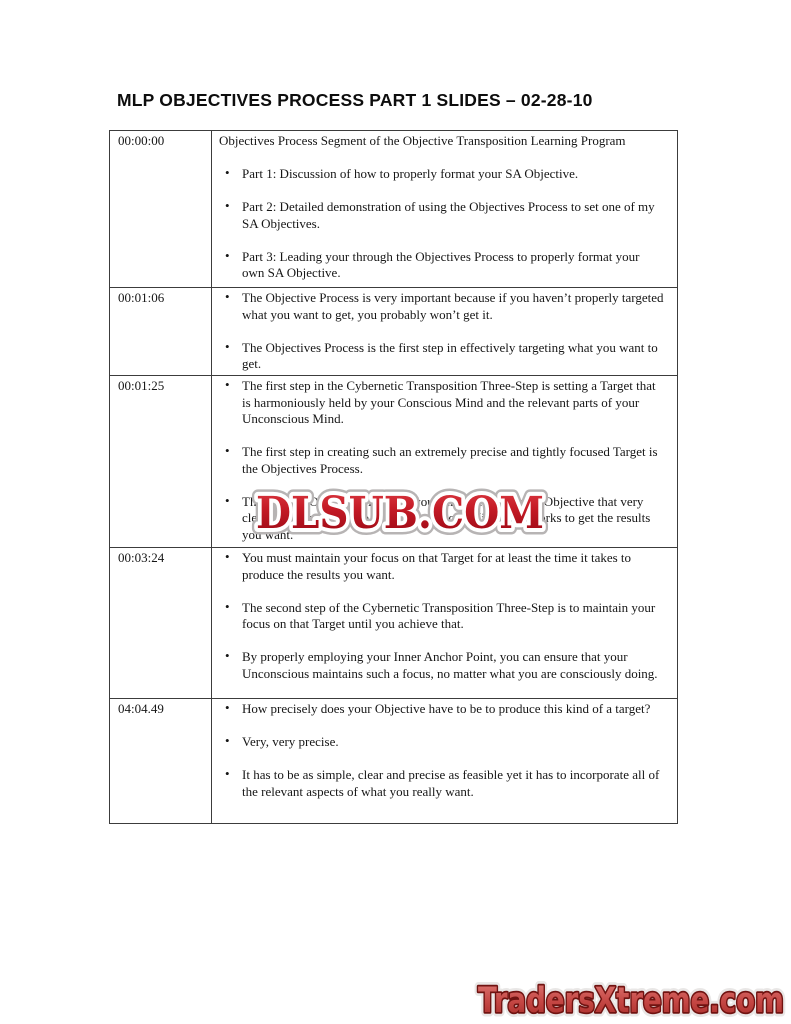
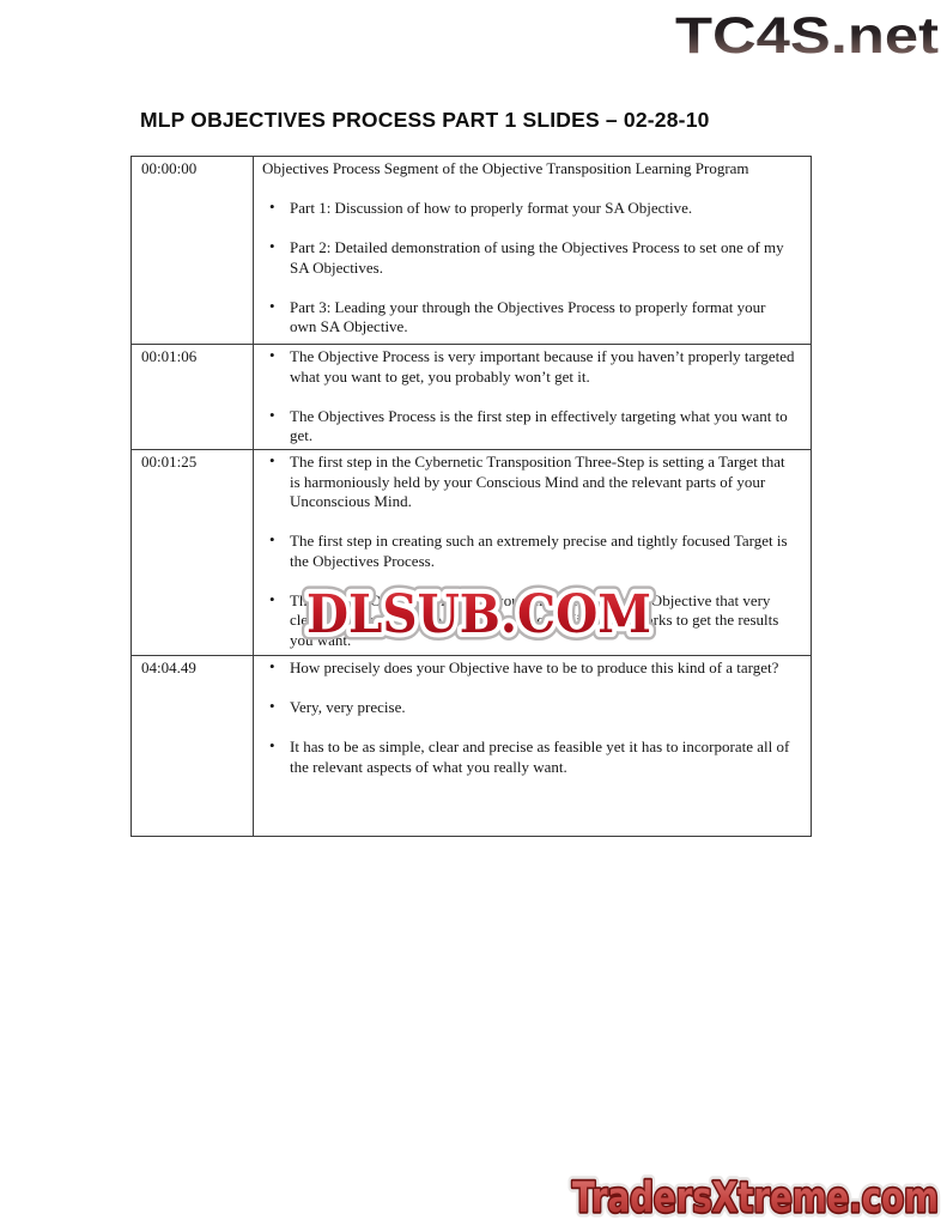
+ TC4S.net
  MLP OBJECTIVES PROCESS PART 1 SLIDES – 02-28-10
  00:00:00	Objectives Process Segment of the Objective Transposition Learning ProgramPart 1: Discussion of how to properly format your SA Objective.Part 2: Detailed demonstration of using the Objectives Process to set one of my SA Objectives.Part 3: Leading your through the Objectives Process to properly format your own SA Objective.
  00:01:06	The Objective Process is very important because if you haven’t properly targeted what you want to get, you probably won’t get it.The Objectives Process is the first step in effectively targeting what you want to get.
  00:01:25	The first step in the Cybernetic Transposition Three-Step is setting a Target that is harmoniously held by your Conscious Mind and the relevant parts of your Unconscious Mind.The first step in creating such an extremely precise and tightly focused Target is the Objectives Process.Through the Objectives Process, you will create a written Objective that very clearly communicates to your Unconscious Mind what works to get the results you want.
- 00:03:24	You must maintain your focus on that Target for at least the time it takes to produce the results you want.The second step of the Cybernetic Transposition Three-Step is to maintain your focus on that Target until you achieve that.By properly employing your Inner Anchor Point, you can ensure that your Unconscious maintains such a focus, no matter what you are consciously doing.
  04:04.49	How precisely does your Objective have to be to produce this kind of a target?Very, very precise.It has to be as simple, clear and precise as feasible yet it has to incorporate all of the relevant aspects of what you really want.
  DLSUB.COM
  TradersXtreme.com
